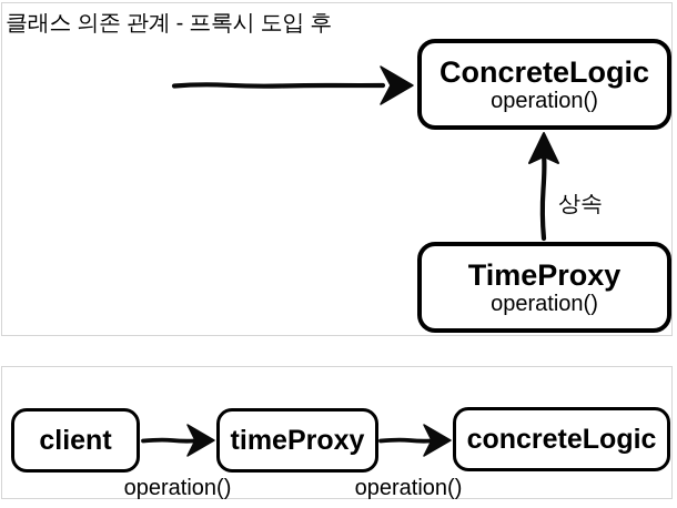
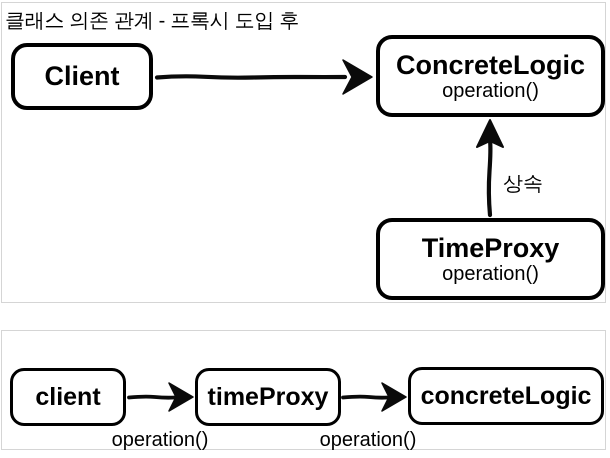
  클래스 의존 관계 - 프록시 도입 후
+ Client
  ConcreteLogic
  operation()
  TimeProxy
  operation()
  상속
  client
  timeProxy
  concreteLogic
  operation()
  operation()
